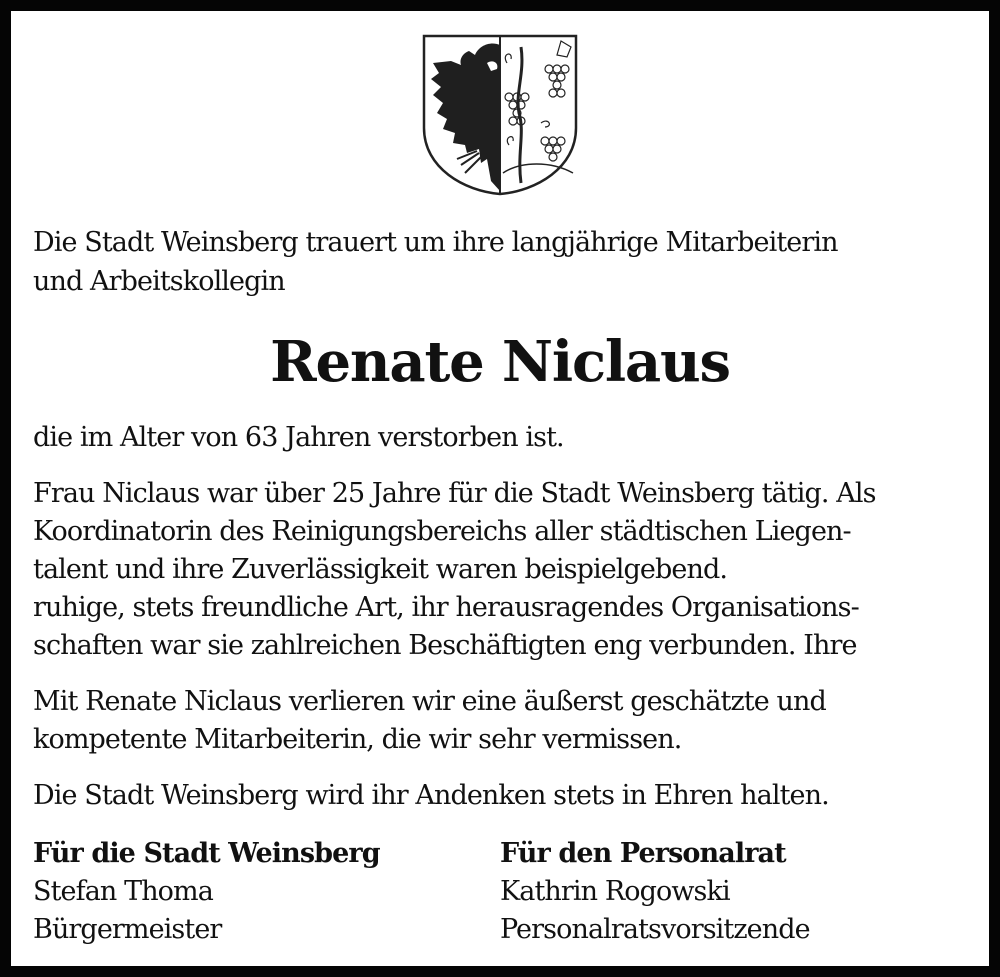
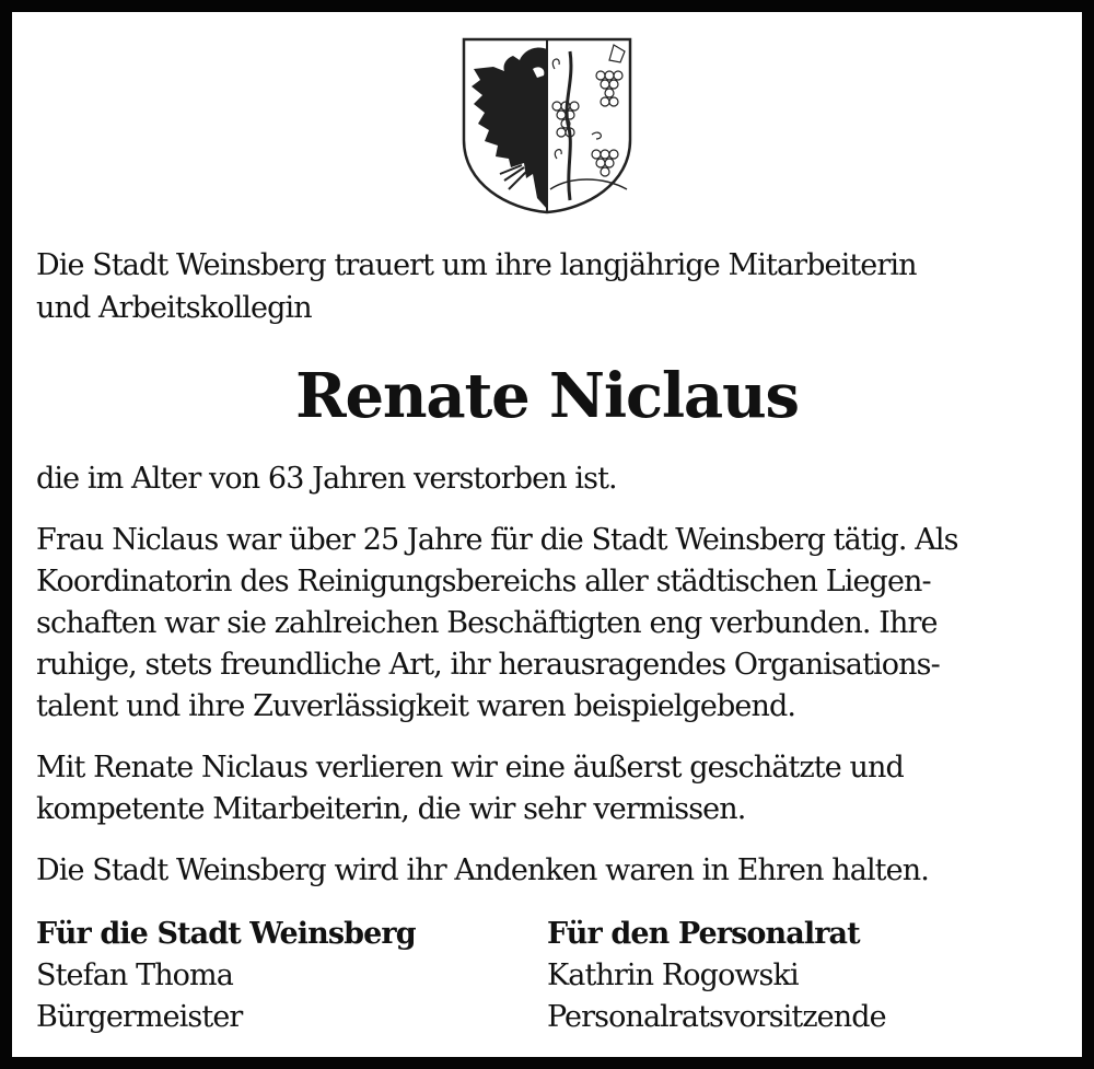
  Die Stadt Weinsberg trauert um ihre langjährige Mitarbeiterin
  und Arbeitskollegin
  Renate Niclaus
  die im Alter von 63 Jahren verstorben ist.
  Frau Niclaus war über 25 Jahre für die Stadt Weinsberg tätig. Als
  Koordinatorin des Reinigungsbereichs aller städtischen Liegen-
- talent und ihre Zuverlässigkeit waren beispielgebend.
+ schaften war sie zahlreichen Beschäftigten eng verbunden. Ihre
  ruhige, stets freundliche Art, ihr herausragendes Organisations-
- schaften war sie zahlreichen Beschäftigten eng verbunden. Ihre
+ talent und ihre Zuverlässigkeit waren beispielgebend.
  Mit Renate Niclaus verlieren wir eine äußerst geschätzte und
  kompetente Mitarbeiterin, die wir sehr vermissen.
- Die Stadt Weinsberg wird ihr Andenken stets in Ehren halten.
+ Die Stadt Weinsberg wird ihr Andenken waren in Ehren halten.
  Für die Stadt Weinsberg
  Stefan Thoma
  Bürgermeister
  Für den Personalrat
  Kathrin Rogowski
  Personalratsvorsitzende
